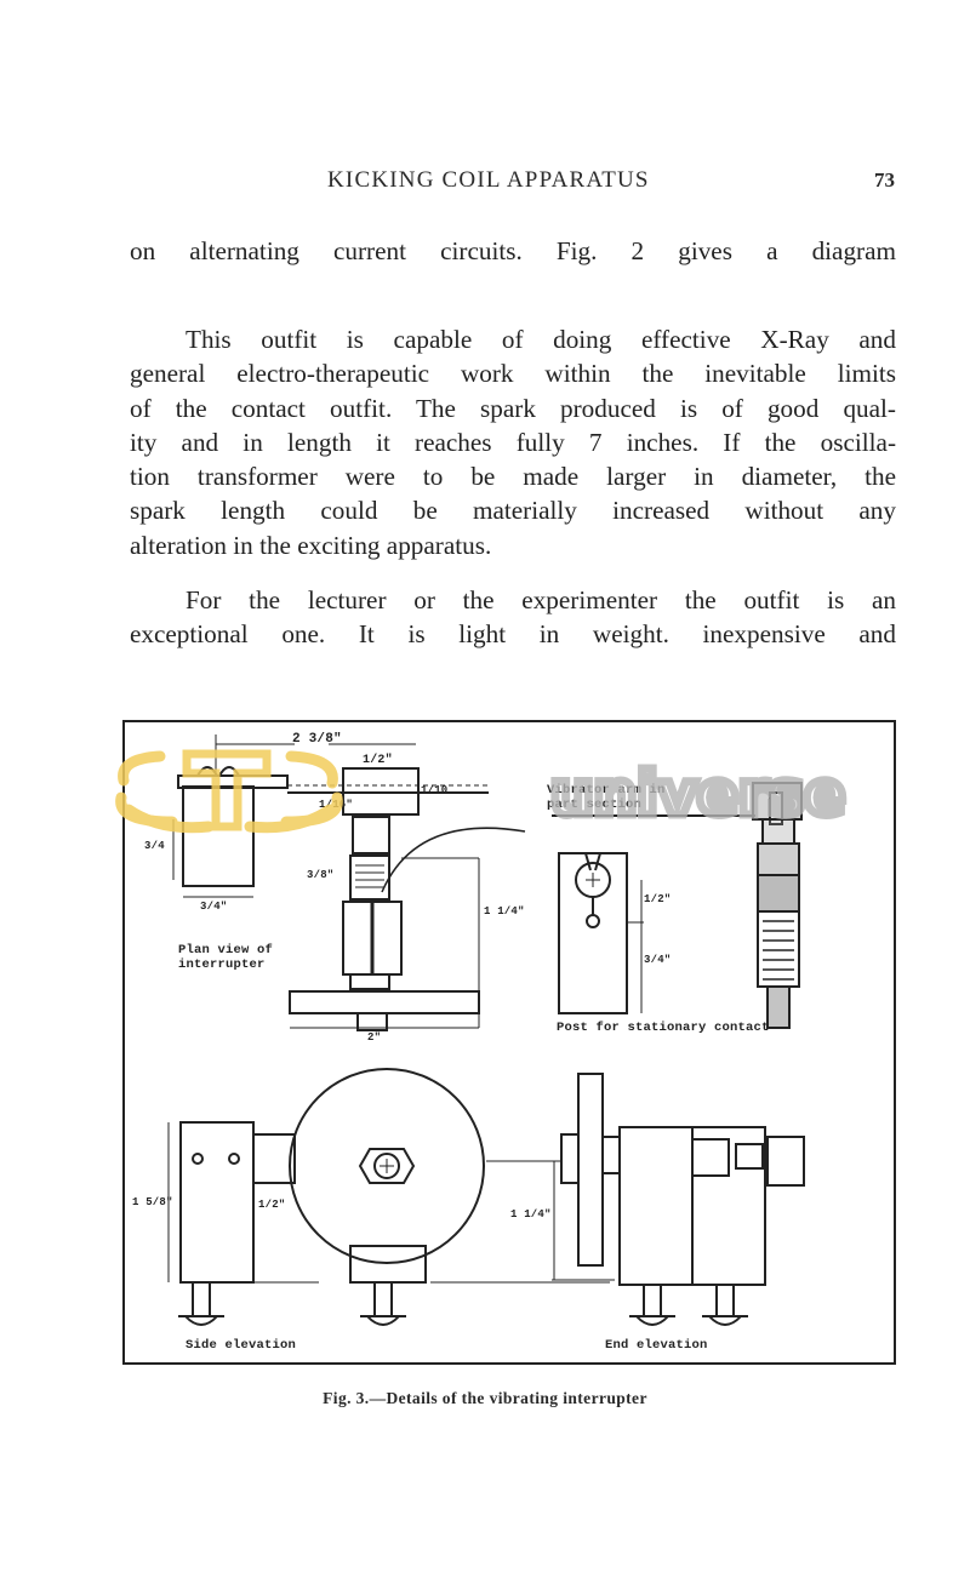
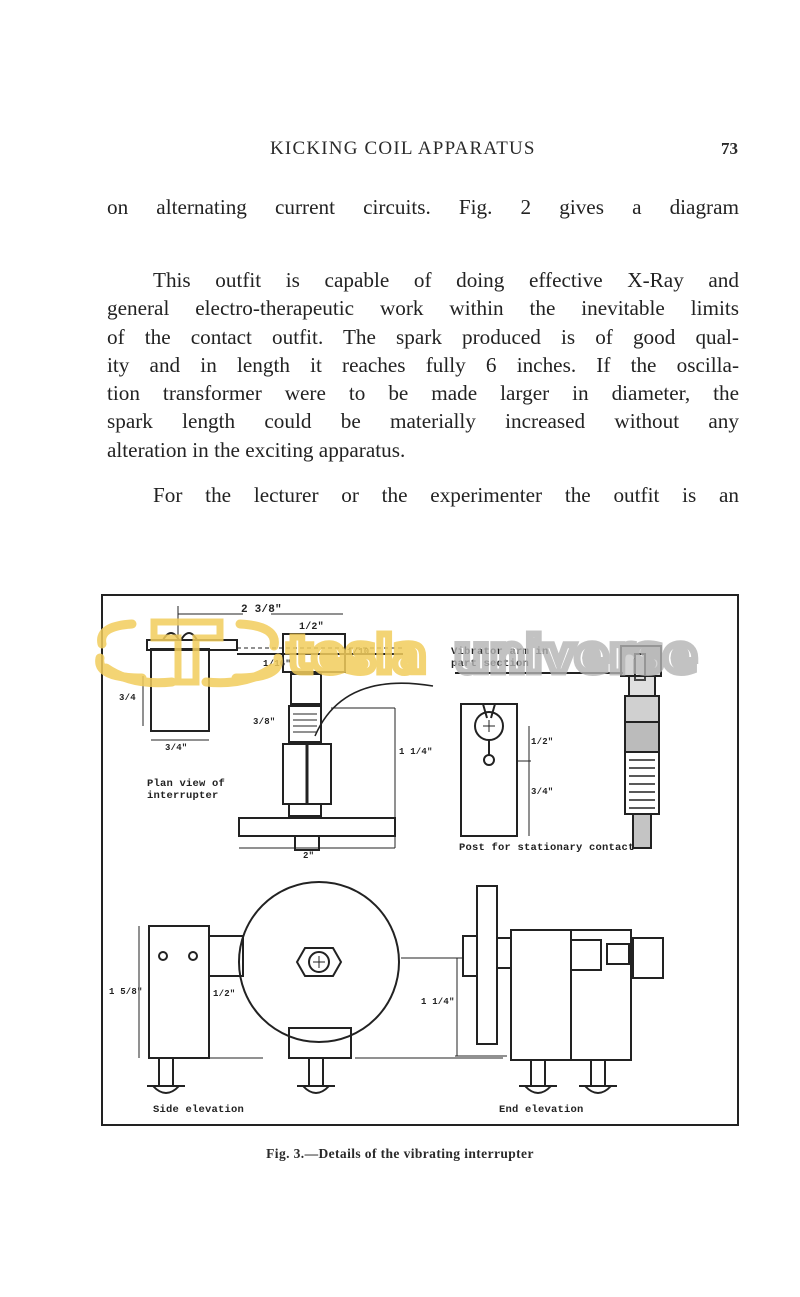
  KICKING COIL APPARATUS
  73
  on alternating current circuits. Fig. 2 gives a diagram
  This outfit is capable of doing effective X-Ray and
  general electro-therapeutic work within the inevitable limits
  of the contact outfit. The spark produced is of good qual-
- ity and in length it reaches fully 7 inches. If the oscilla-
+ ity and in length it reaches fully 6 inches. If the oscilla-
  tion transformer were to be made larger in diameter, the
  spark length could be materially increased without any
  alteration in the exciting apparatus.
  For the lecturer or the experimenter the outfit is an
- exceptional one. It is light in weight. inexpensive and
  Plan view of
  interrupter
  Vibrator arm in
  part section
  Post for stationary contact
  Side elevation
  End elevation
  2 3/8"
  1/2"
  1/16"
  1/10
  3/4
  3/4"
  3/8"
  1 1/4"
  2"
  1/2"
  3/4"
  1 5/8"
  1/2"
  1 1/4"
+ tesla
  universe
  Fig. 3.—Details of the vibrating interrupter
